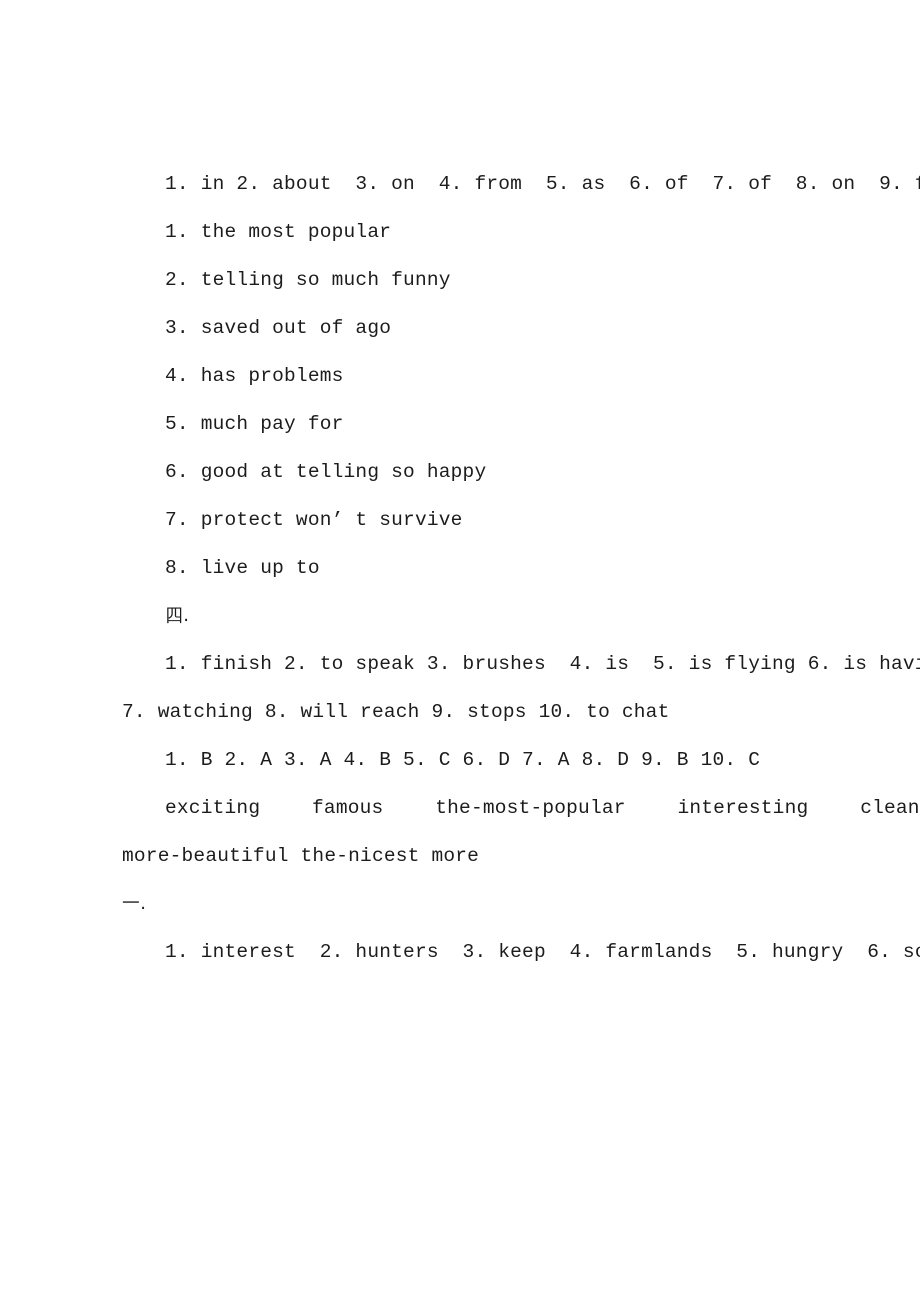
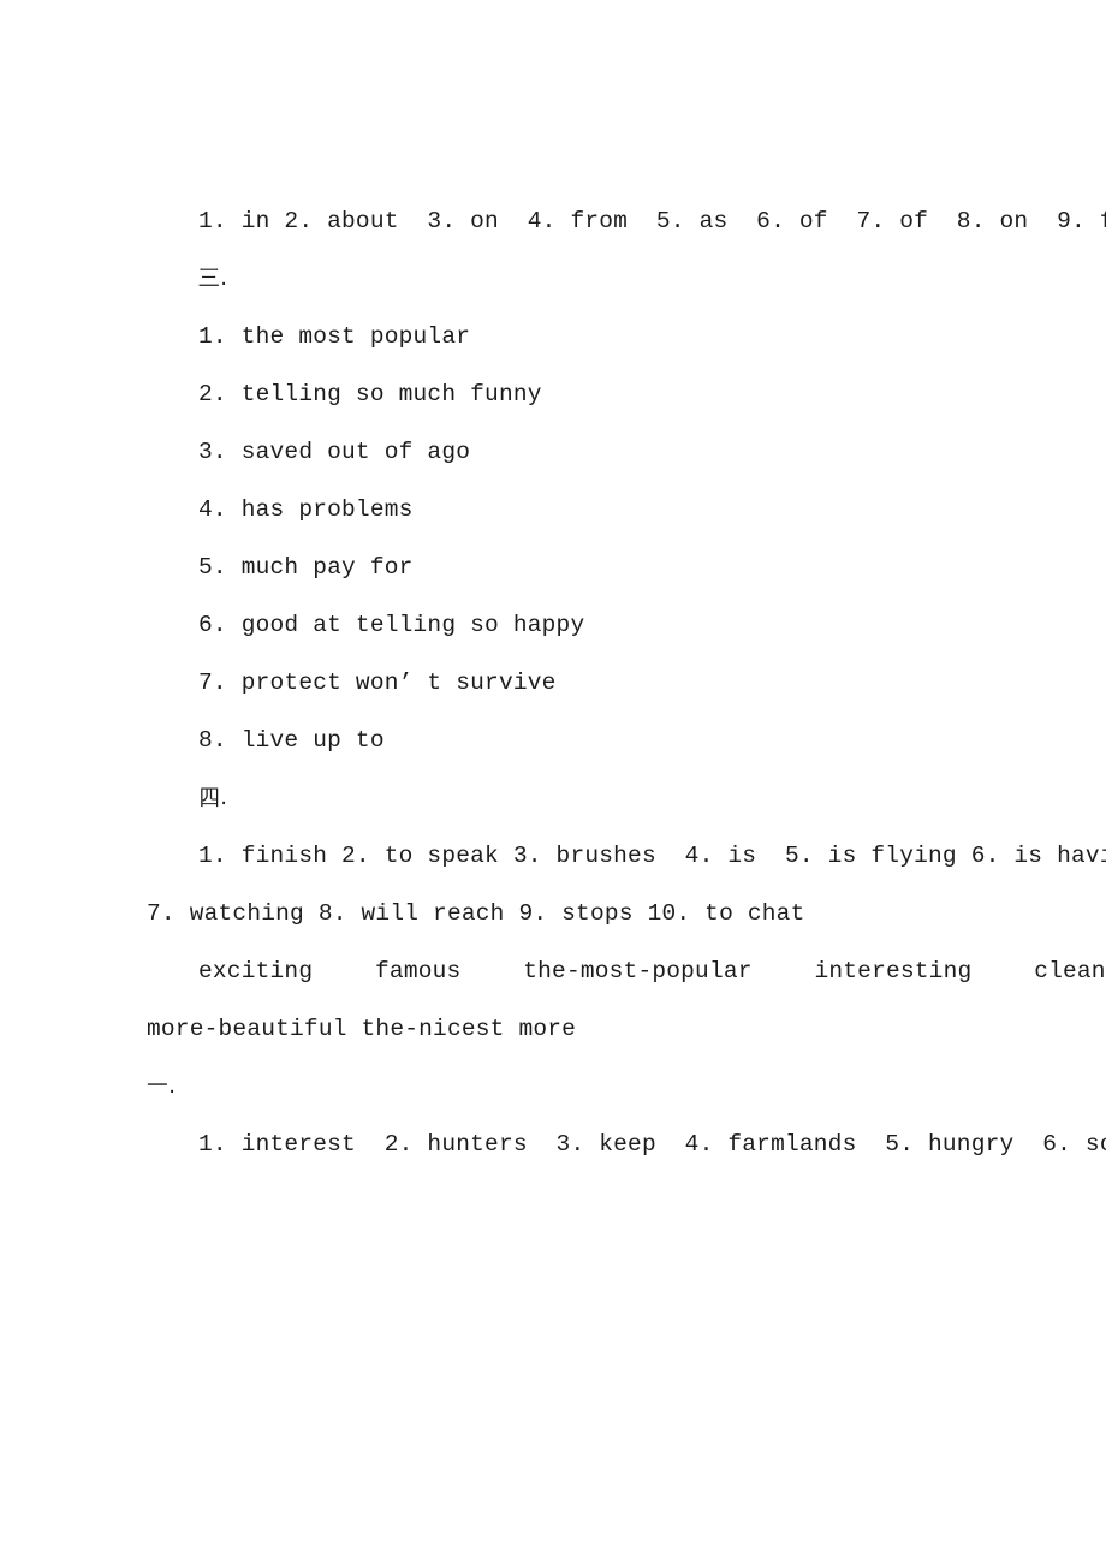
  1. in 2. about 3. on 4. from 5. as 6. of 7. of 8. on 9.
+ 三.
  1. the most popular
  2. telling so much funny
  3. saved out of ago
  4. has problems
  5. much pay for
  6. good at telling so happy
  7. protect won’ t survive
  8. live up to
  四.
  1. finish 2. to speak 3. brushes 4. is 5. is flying 6. is hav
  7. watching 8. will reach 9. stops 10. to chat
- 1. B 2. A 3. A 4. B 5. C 6. D 7. A 8. D 9. B 10. C
  exciting famous the-most-popular interesting clean
  more-beautiful the-nicest more
  一.
  1. interest 2. hunters 3. keep 4. farmlands 5. hungry 6. s
